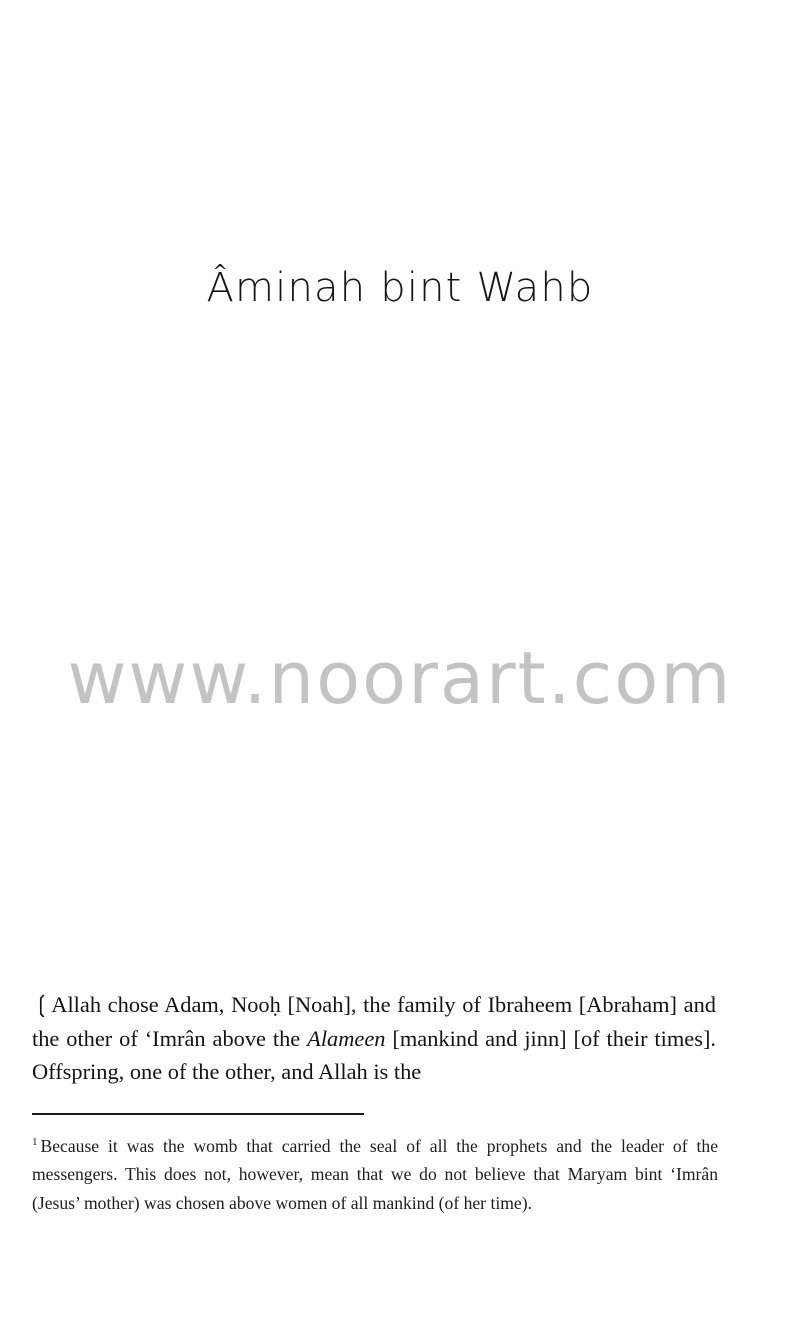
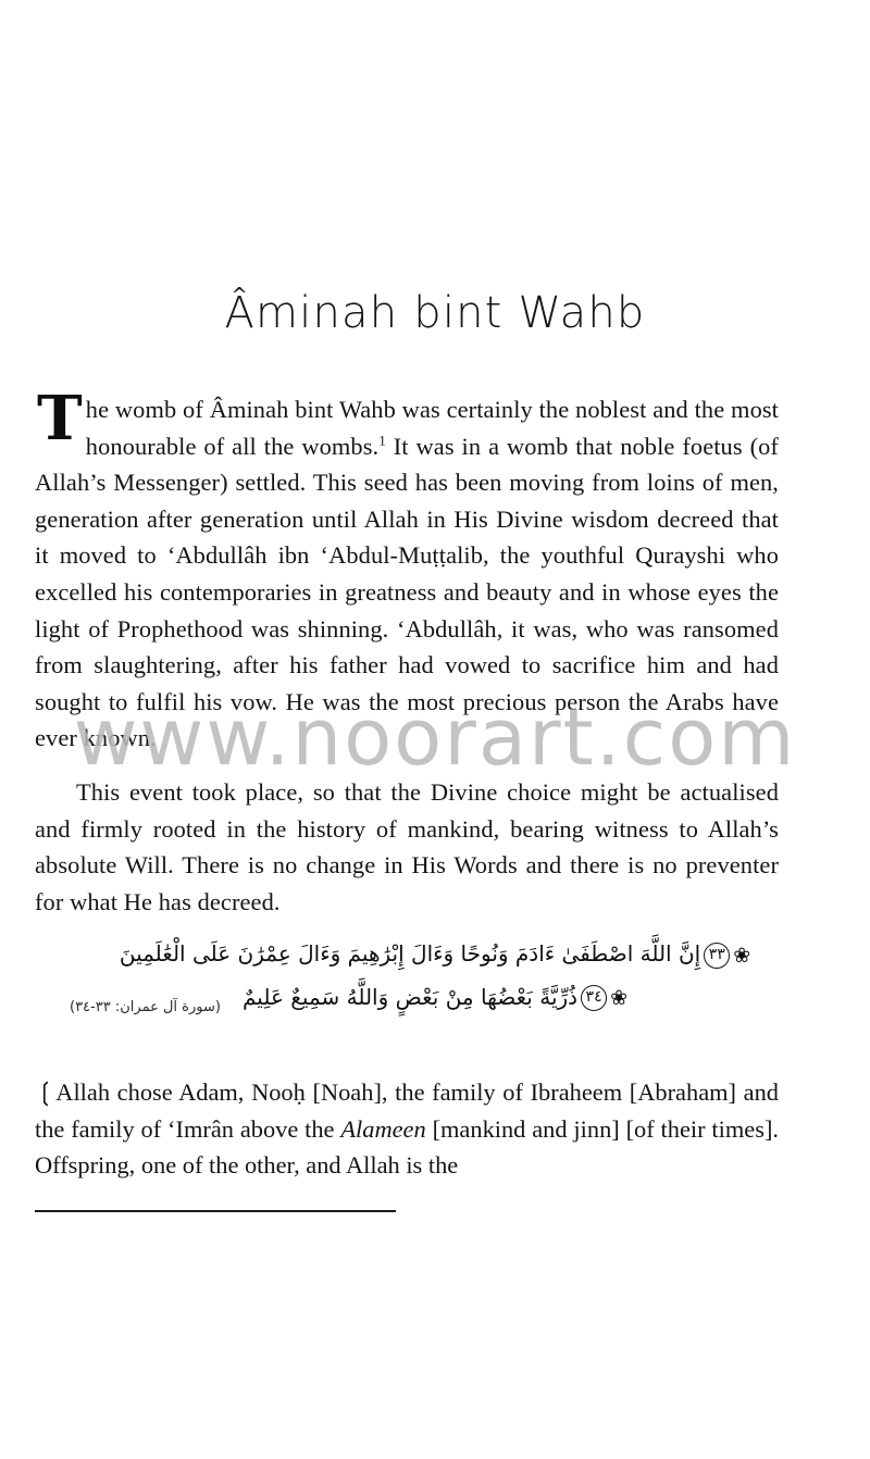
  Âminah bint Wahb
+ T
+ he womb of Âminah bint Wahb was certainly the noblest and the most honourable of all the wombs.1 It was in a womb that noble foetus (of Allah’s Messenger) settled. This seed has been moving from loins of men, generation after generation until Allah in His Divine wisdom decreed that it moved to ʻAbdullâh ibn ʻAbdul-Muṭṭalib, the youthful Qurayshi who excelled his contemporaries in greatness and beauty and in whose eyes the light of Prophethood was shinning. ʻAbdullâh, it was, who was ransomed from slaughtering, after his father had vowed to sacrifice him and had sought to fulfil his vow. He was the most precious person the Arabs have ever known.
+ This event took place, so that the Divine choice might be actualised and firmly rooted in the history of mankind, bearing witness to Allah’s absolute Will. There is no change in His Words and there is no preventer for what He has decreed.
  www.noorart.com
+ ❀٣٣إِنَّ اللَّهَ اصْطَفَىٰ ءَادَمَ وَنُوحًا وَءَالَ إِبْرَٰهِيمَ وَءَالَ عِمْرَٰنَ عَلَى الْعَٰلَمِينَ
+ ❀٣٤ذُرِّيَّةً بَعْضُهَا مِنْ بَعْضٍ وَاللَّهُ سَمِيعٌ عَلِيمٌ
+ (سورة آل عمران: ٣٣-٣٤)
- ❲Allah chose Adam, Nooḥ [Noah], the family of Ibraheem [Abraham] and the other of ʻImrân above the Alameen [mankind and jinn] [of their times]. Offspring, one of the other, and Allah is the
+ ❲Allah chose Adam, Nooḥ [Noah], the family of Ibraheem [Abraham] and the family of ʻImrân above the Alameen [mankind and jinn] [of their times]. Offspring, one of the other, and Allah is the
- 1 Because it was the womb that carried the seal of all the prophets and the leader of the messengers. This does not, however, mean that we do not believe that Maryam bint ʻImrân (Jesus’ mother) was chosen above women of all mankind (of her time).
